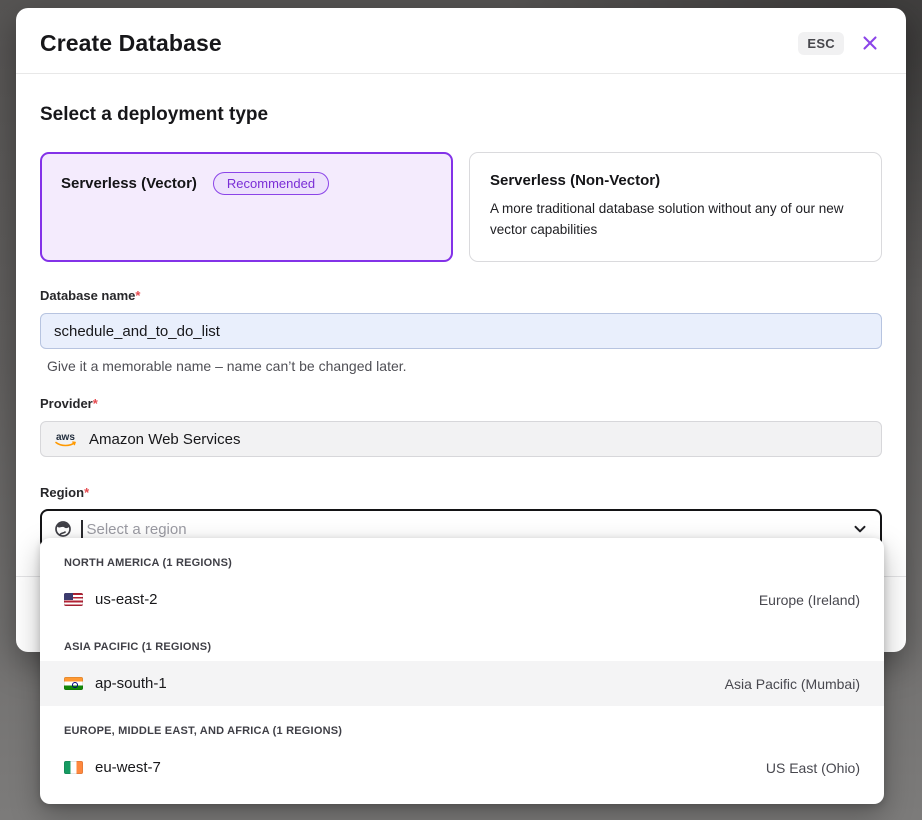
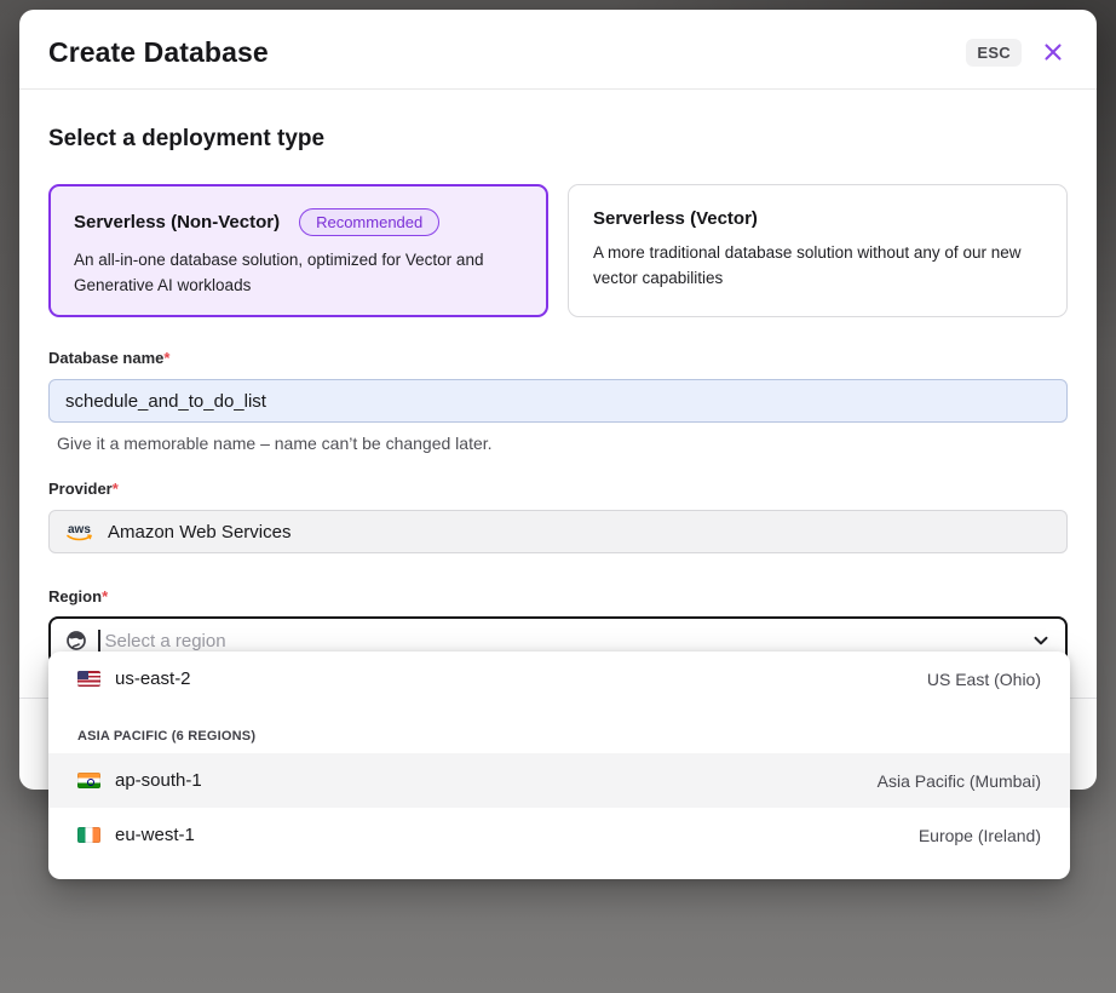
  Create Database
  ESC
  Select a deployment type
- Serverless (Vector)
+ Serverless (Non-Vector)
  Recommended
+ An all-in-one database solution, optimized for Vector and Generative AI workloads
- Serverless (Non-Vector)
+ Serverless (Vector)
  A more traditional database solution without any of our new vector capabilities
  Database name*
  schedule_and_to_do_list
  Give it a memorable name – name can’t be changed later.
  Provider*
  aws
  Amazon Web Services
  Region*
  Select a region
- NORTH AMERICA (1 REGIONS)
  us-east-2
- Europe (Ireland)
+ US East (Ohio)
- ASIA PACIFIC (1 REGIONS)
+ ASIA PACIFIC (6 REGIONS)
  ap-south-1
  Asia Pacific (Mumbai)
- EUROPE, MIDDLE EAST, AND AFRICA (1 REGIONS)
- eu-west-7
+ eu-west-1
- US East (Ohio)
+ Europe (Ireland)
